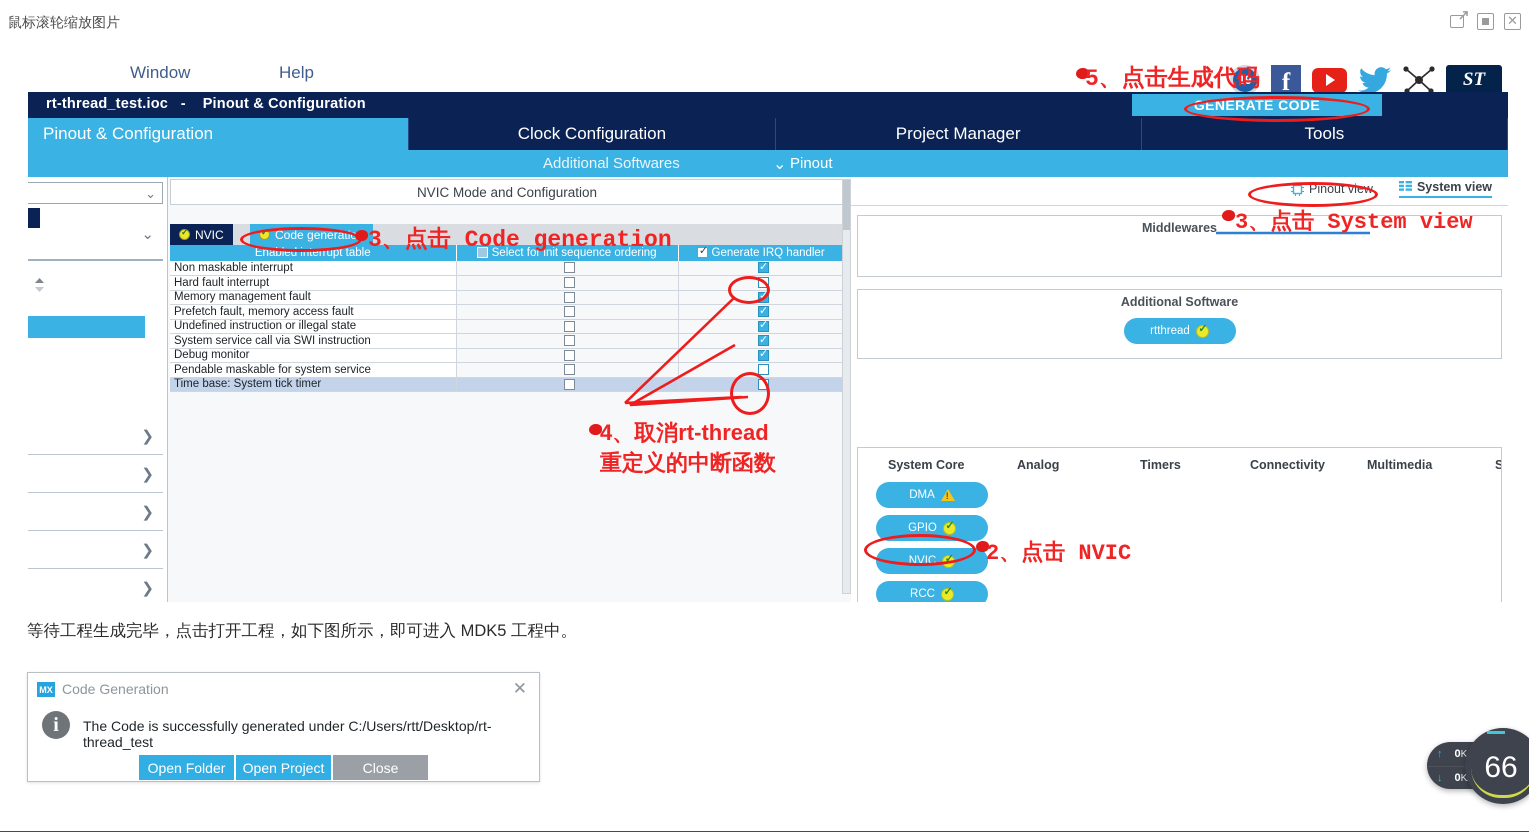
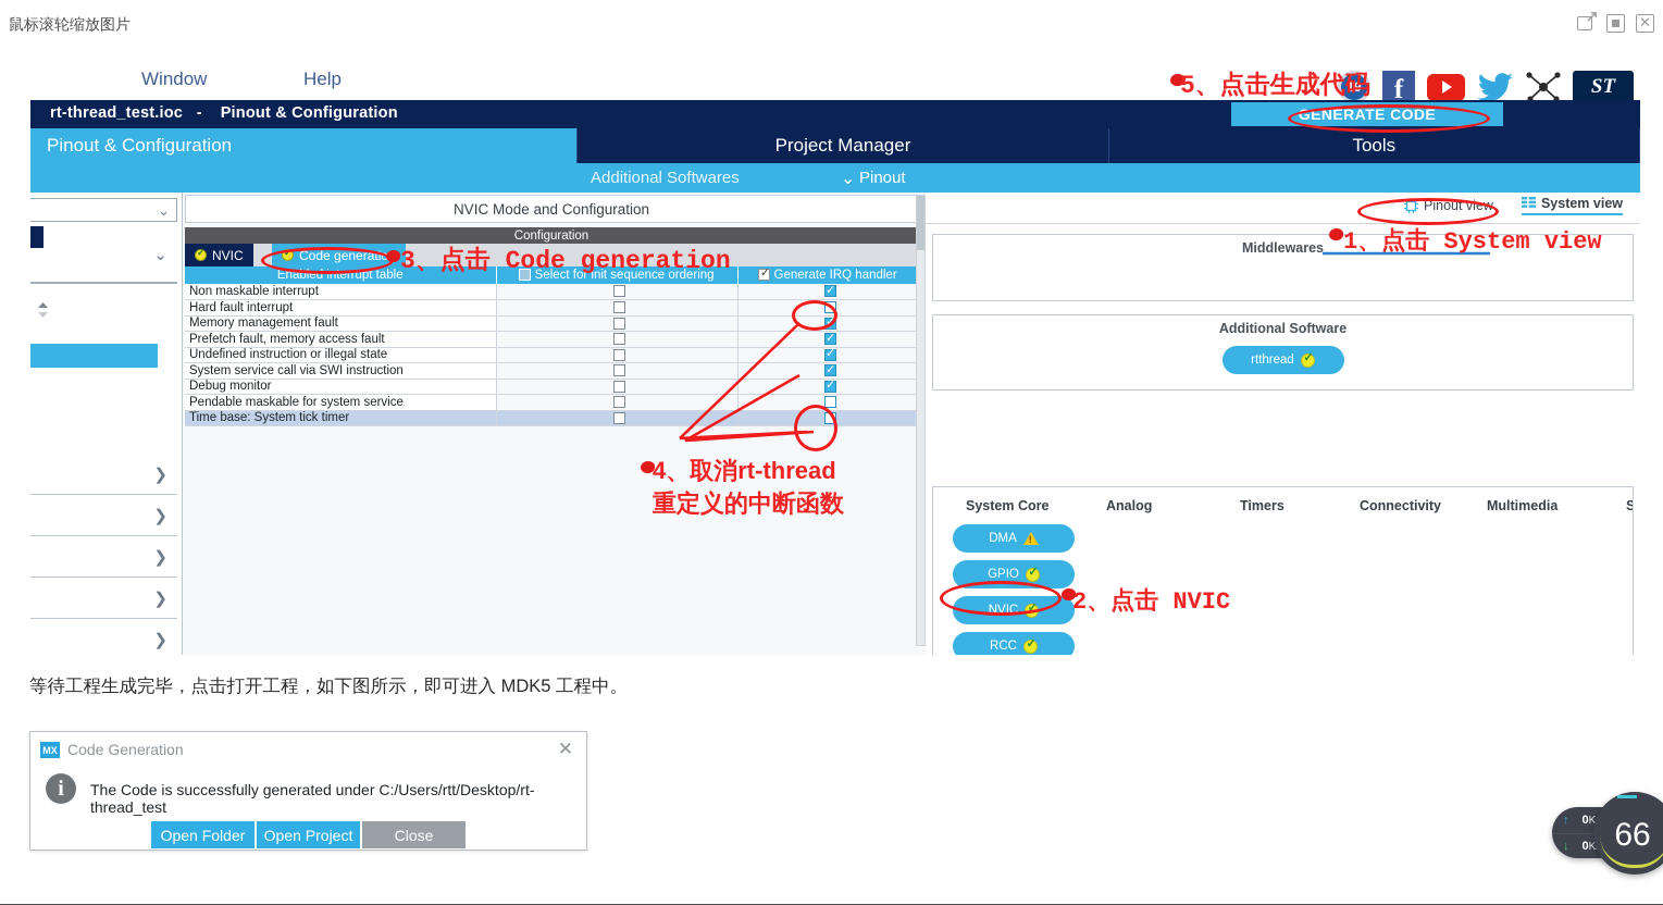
  鼠标滚轮缩放图片
  ✕
  Window
  Help
  19
  f
  ST
  rt-thread_test.ioc - Pinout & Configuration
  GENERATE CODE
  Pinout & Configuration
- Clock Configuration
  Project Manager
  Tools
  Additional Softwares
  ⌄
  Pinout
  ⌄
  ⌄
  ❯
  ❯
  ❯
  ❯
  ❯
  NVIC Mode and Configuration
+ Configuration
  NVIC
  Code generatio
  Enabled interrupt table	Select for init sequence ordering	Generate IRQ handler
  Non maskable interrupt
  Hard fault interrupt
  Memory management fault
  Prefetch fault, memory access fault
  Undefined instruction or illegal state
  System service call via SWI instruction
  Debug monitor
  Pendable maskable for system service
  Time base: System tick timer
  Pinout view
  System view
  Middlewares
  Additional Software
  rtthread
  System Core
  Analog
  Timers
  Connectivity
  Multimedia
  DMA
  GPIO
  NVIC
  RCC
  5、点击生成代码
- 3、点击 System view
+ 1、点击 System view
  3、点击 Code generation
  2、点击 NVIC
  4、取消rt-thread
  重定义的中断函数
  等待工程生成完毕，点击打开工程，如下图所示，即可进入 MDK5 工程中。
  MX
  Code Generation
  ✕
  i
  The Code is successfully generated under C:/Users/rtt/Desktop/rt-thread_test
  Open Folder
  Open Project
  Close
  ↑
  ↓
  66
